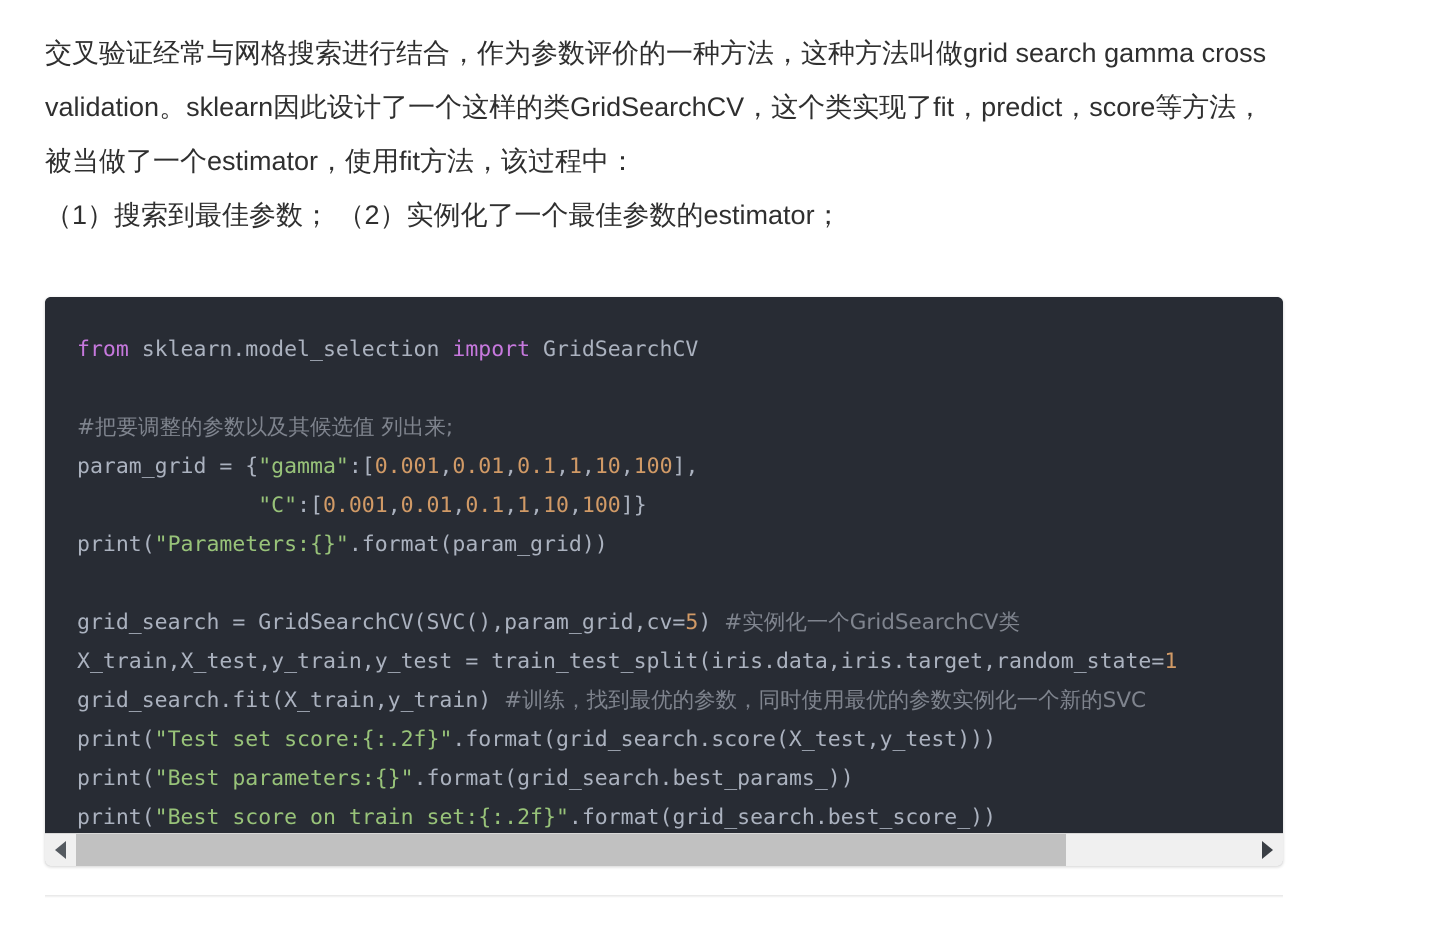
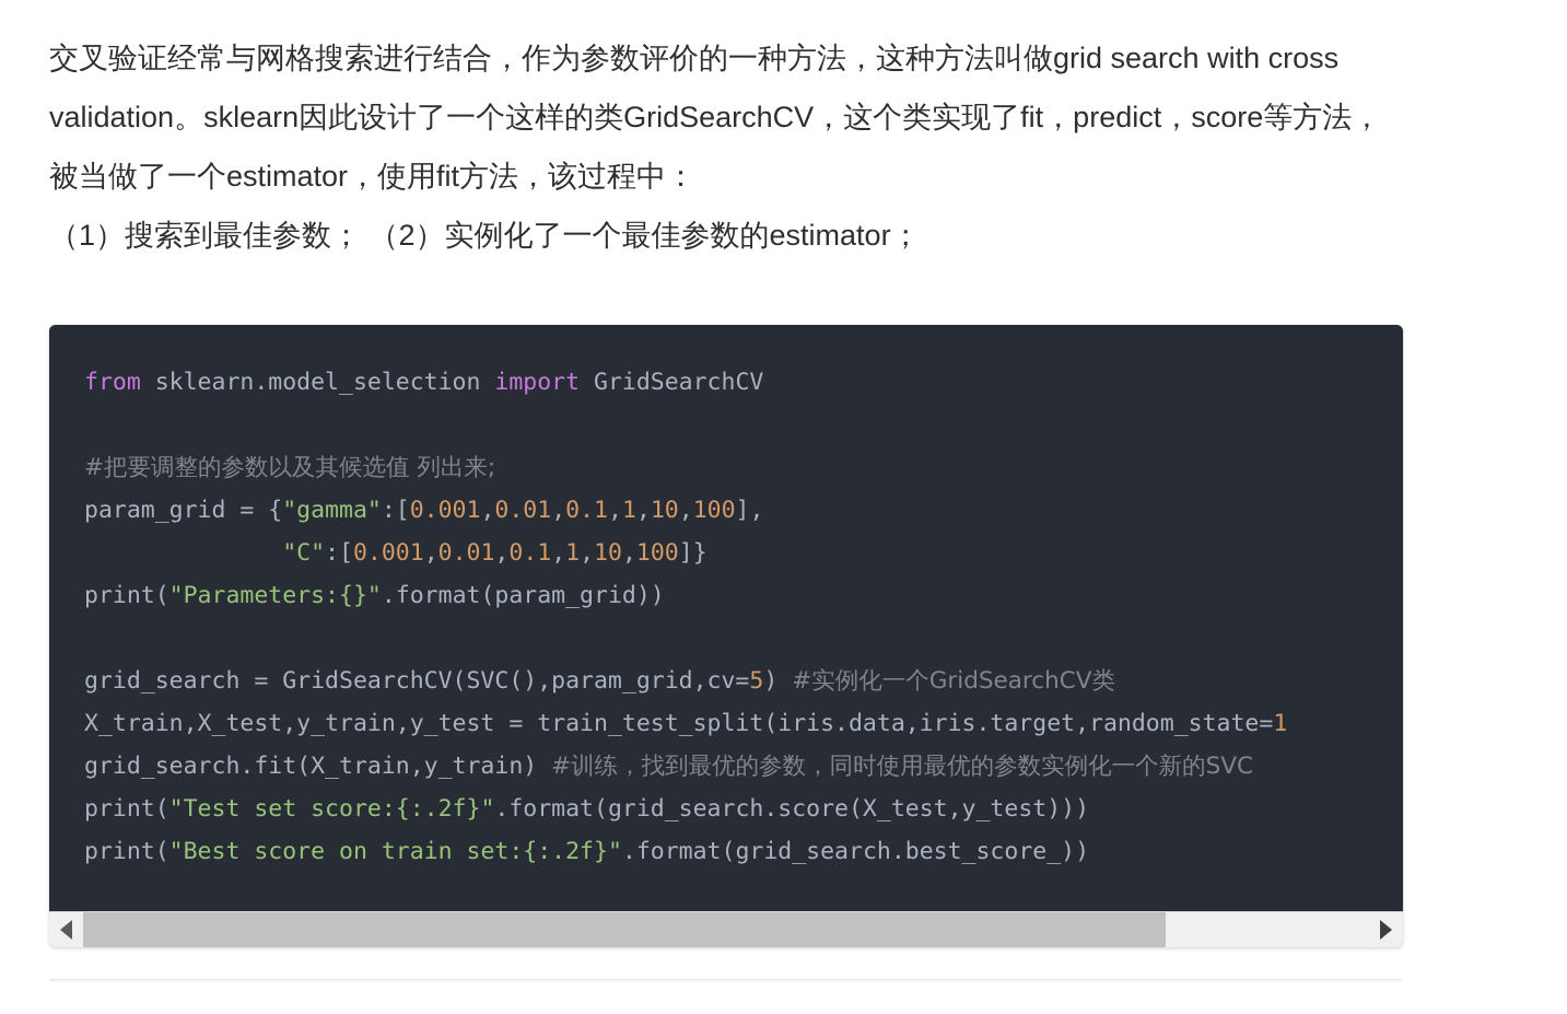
- 交叉验证经常与网格搜索进行结合，作为参数评价的一种方法，这种方法叫做grid search gamma cross validation。sklearn因此设计了一个这样的类GridSearchCV，这个类实现了fit，predict，score等方法，被当做了一个estimator，使用fit方法，该过程中：
+ 交叉验证经常与网格搜索进行结合，作为参数评价的一种方法，这种方法叫做grid search with cross validation。sklearn因此设计了一个这样的类GridSearchCV，这个类实现了fit，predict，score等方法，被当做了一个estimator，使用fit方法，该过程中：
  （1）搜索到最佳参数； （2）实例化了一个最佳参数的estimator；
  from sklearn.model_selection import GridSearchCV
  #把要调整的参数以及其候选值 列出来;
  param_grid = {"gamma":[0.001,0.01,0.1,1,10,100],
  "C":[0.001,0.01,0.1,1,10,100]}
  print("Parameters:{}".format(param_grid))
  grid_search = GridSearchCV(SVC(),param_grid,cv=5) #实例化一个GridSearchCV类
  X_train,X_test,y_train,y_test = train_test_split(iris.data,iris.target,random_state=1
  grid_search.fit(X_train,y_train) #训练，找到最优的参数，同时使用最优的参数实例化一个新的SVC
  print("Test set score:{:.2f}".format(grid_search.score(X_test,y_test)))
- print("Best parameters:{}".format(grid_search.best_params_))
  print("Best score on train set:{:.2f}".format(grid_search.best_score_))
